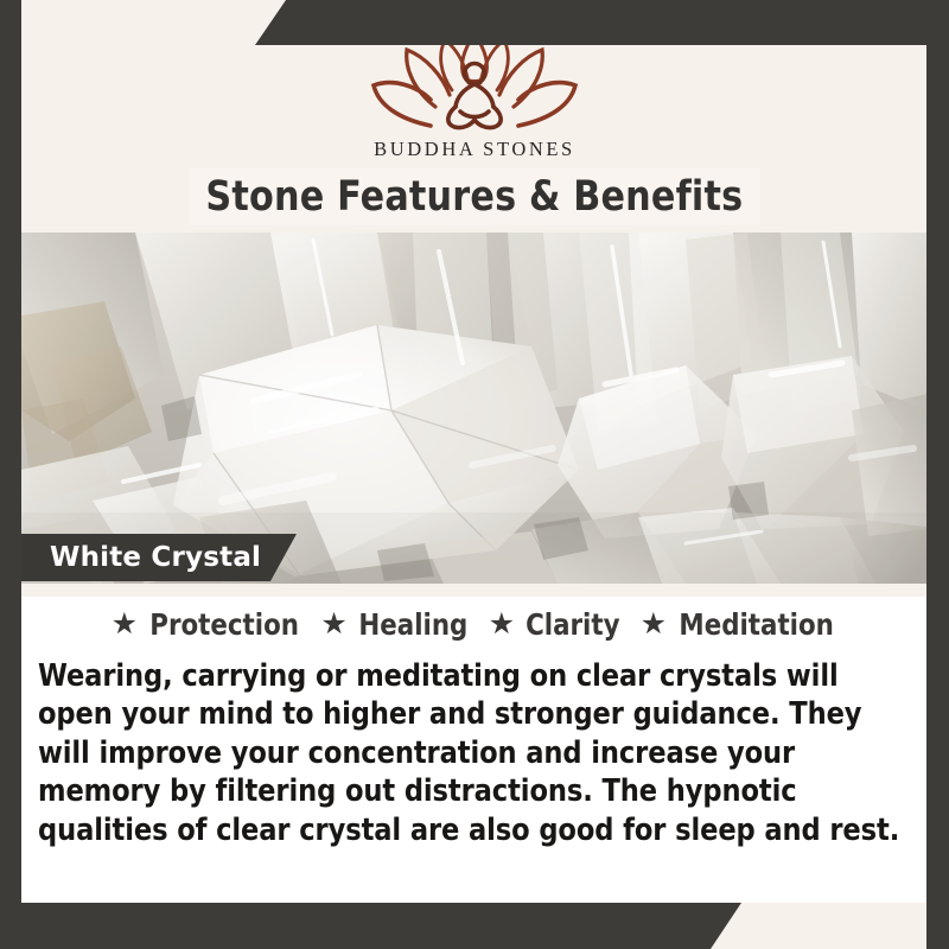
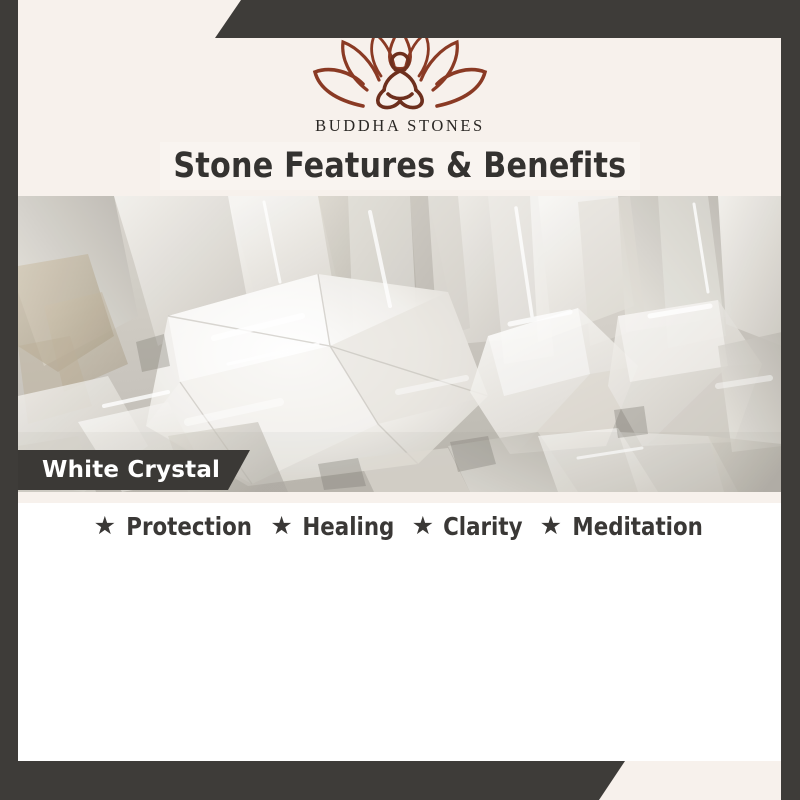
  BUDDHA STONES
  Stone Features & Benefits
  White Crystal
  ★
  Protection
  ★
  Healing
  ★
  Clarity
  ★
  Meditation
- Wearing, carrying or meditating on clear crystals will open your mind to higher and stronger guidance. They will improve your concentration and increase your memory by filtering out distractions. The hypnotic qualities of clear crystal are also good for sleep and rest.
